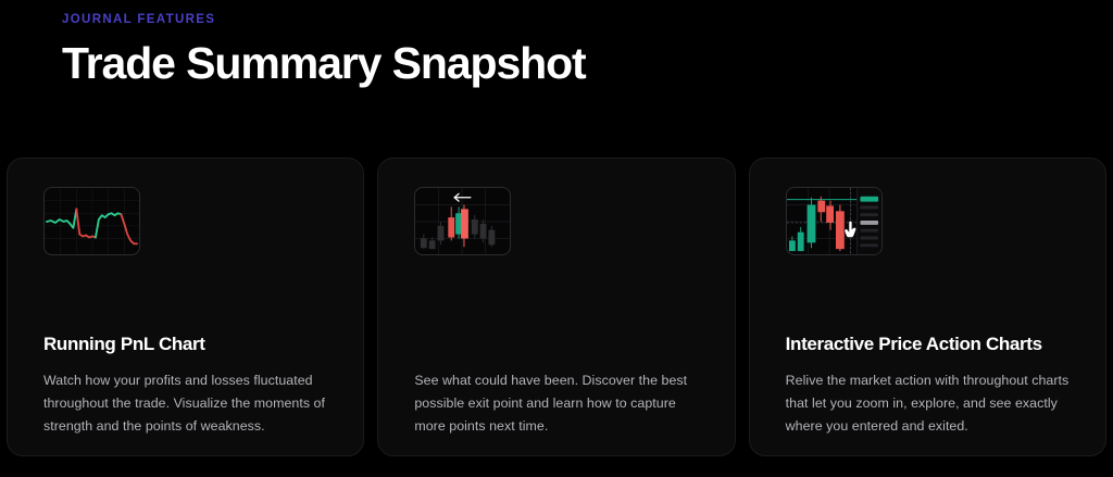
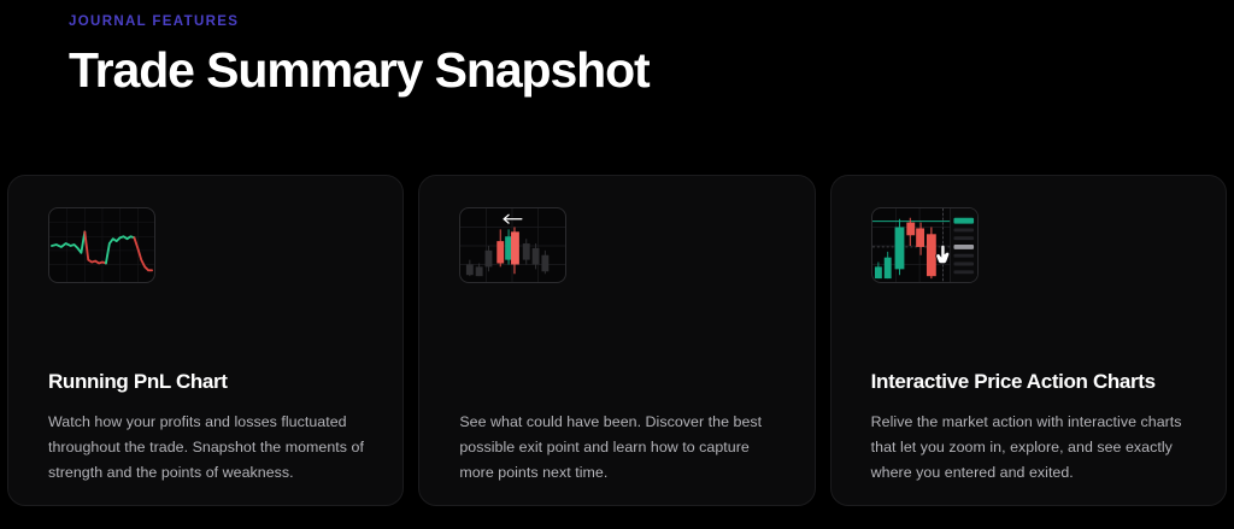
  JOURNAL FEATURES
  Trade Summary Snapshot
  Running PnL Chart
- Watch how your profits and losses fluctuated throughout the trade. Visualize the moments of strength and the points of weakness.
+ Watch how your profits and losses fluctuated throughout the trade. Snapshot the moments of strength and the points of weakness.
  See what could have been. Discover the best possible exit point and learn how to capture more points next time.
  Interactive Price Action Charts
- Relive the market action with throughout charts that let you zoom in, explore, and see exactly where you entered and exited.
+ Relive the market action with interactive charts that let you zoom in, explore, and see exactly where you entered and exited.
